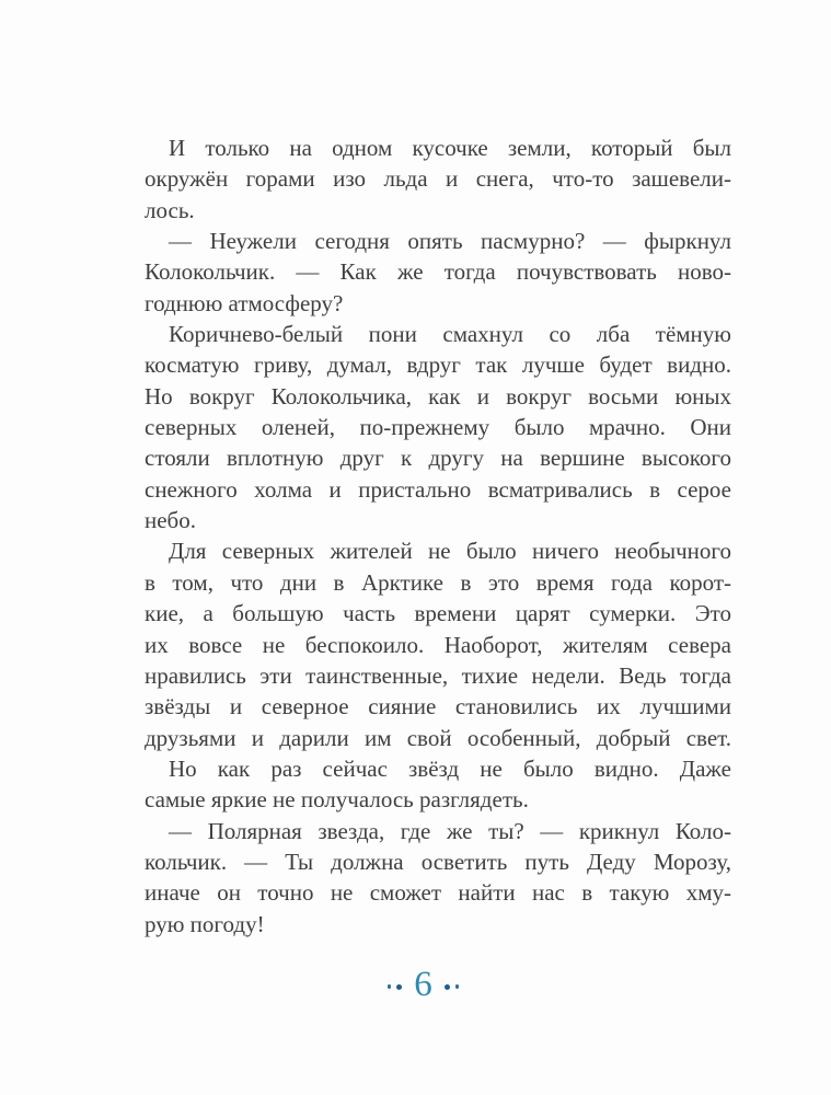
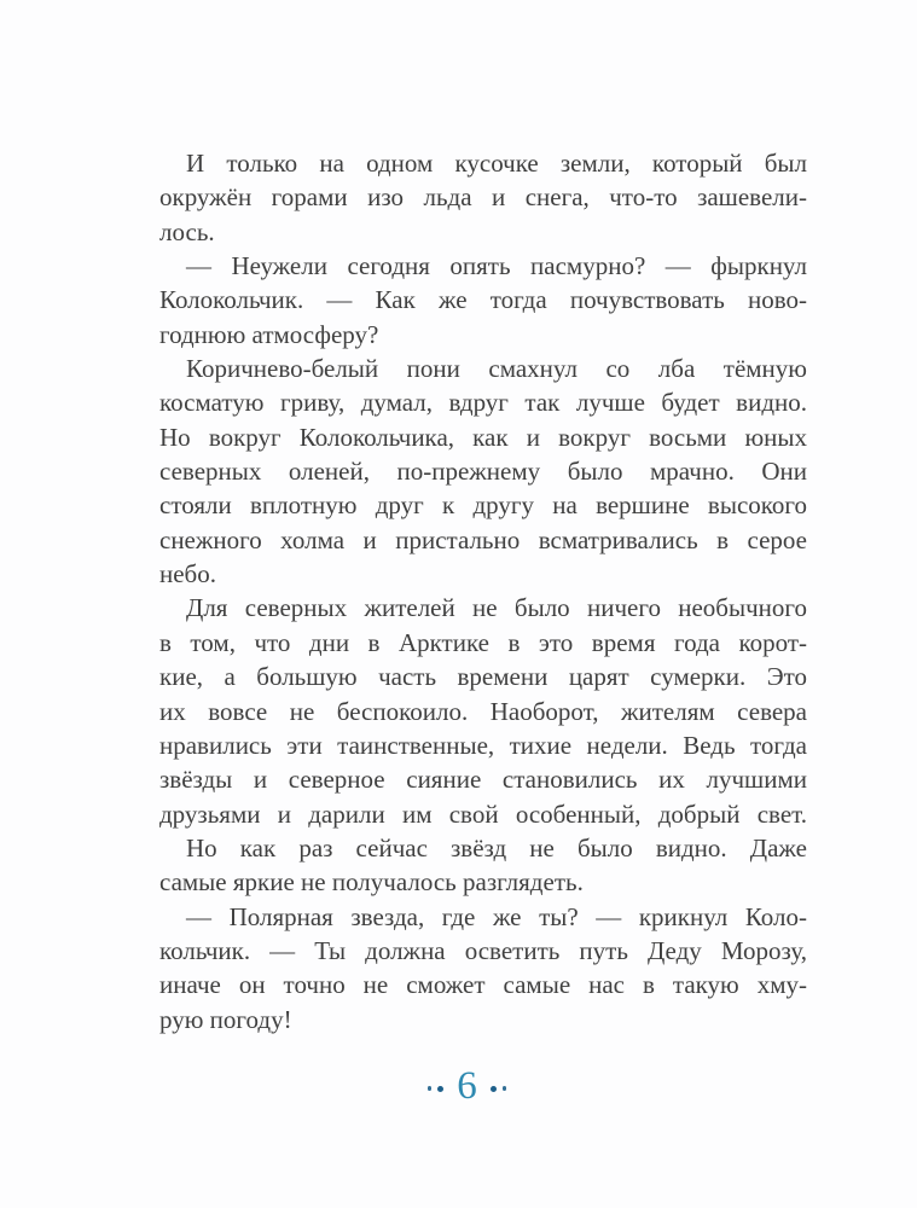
  И только на одном кусочке земли, который был
  окружён горами изо льда и снега, что-то зашевели-
  лось.
  — Неужели сегодня опять пасмурно? — фыркнул
  Колокольчик. — Как же тогда почувствовать ново-
  годнюю атмосферу?
  Коричнево-белый пони смахнул со лба тёмную
  косматую гриву, думал, вдруг так лучше будет видно.
  Но вокруг Колокольчика, как и вокруг восьми юных
  северных оленей, по-прежнему было мрачно. Они
  стояли вплотную друг к другу на вершине высокого
  снежного холма и пристально всматривались в серое
  небо.
  Для северных жителей не было ничего необычного
  в том, что дни в Арктике в это время года корот-
  кие, а большую часть времени царят сумерки. Это
  их вовсе не беспокоило. Наоборот, жителям севера
  нравились эти таинственные, тихие недели. Ведь тогда
  звёзды и северное сияние становились их лучшими
  друзьями и дарили им свой особенный, добрый свет.
  Но как раз сейчас звёзд не было видно. Даже
  самые яркие не получалось разглядеть.
  — Полярная звезда, где же ты? — крикнул Коло-
  кольчик. — Ты должна осветить путь Деду Морозу,
- иначе он точно не сможет найти нас в такую хму-
+ иначе он точно не сможет самые нас в такую хму-
  рую погоду!
  6
